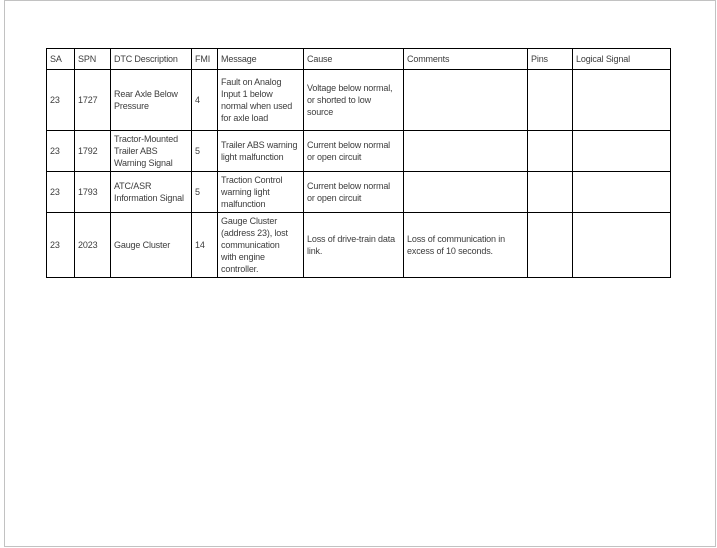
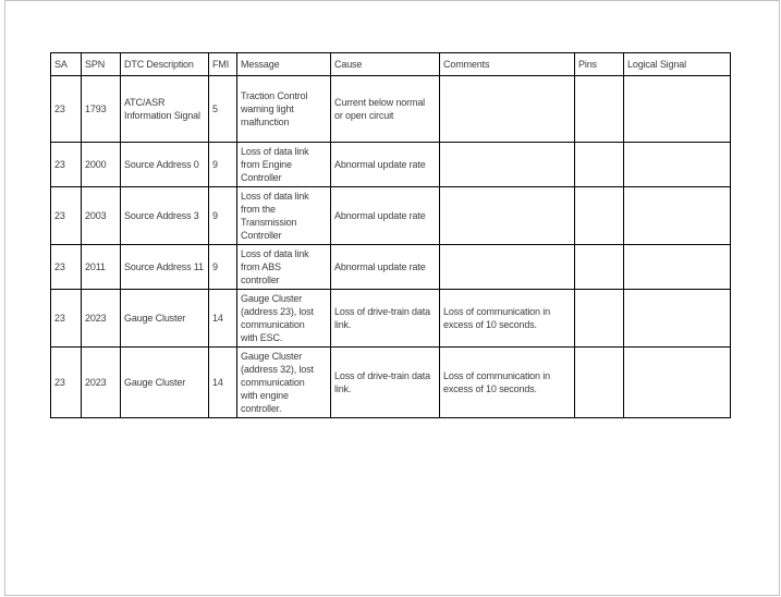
  SA	SPN	DTC Description	FMI	Message	Cause	Comments	Pins	Logical Signal
- 23	1727	Rear Axle Below Pressure	4	Fault on Analog Input 1 below normal when used for axle load	Voltage below normal, or shorted to low source
- 23	1792	Tractor-Mounted Trailer ABS Warning Signal	5	Trailer ABS warning light malfunction	Current below normal or open circuit
  23	1793	ATC/ASR Information Signal	5	Traction Control warning light malfunction	Current below normal or open circuit
+ 23	2000	Source Address 0	9	Loss of data link from Engine Controller	Abnormal update rate
+ 23	2003	Source Address 3	9	Loss of data link from the Transmission Controller	Abnormal update rate
+ 23	2011	Source Address 11	9	Loss of data link from ABS controller	Abnormal update rate
+ 23	2023	Gauge Cluster	14	Gauge Cluster (address 23), lost communication with ESC.	Loss of drive-train data link.	Loss of communication in excess of 10 seconds.
- 23	2023	Gauge Cluster	14	Gauge Cluster (address 23), lost communication with engine controller.	Loss of drive-train data link.	Loss of communication in excess of 10 seconds.
+ 23	2023	Gauge Cluster	14	Gauge Cluster (address 32), lost communication with engine controller.	Loss of drive-train data link.	Loss of communication in excess of 10 seconds.
